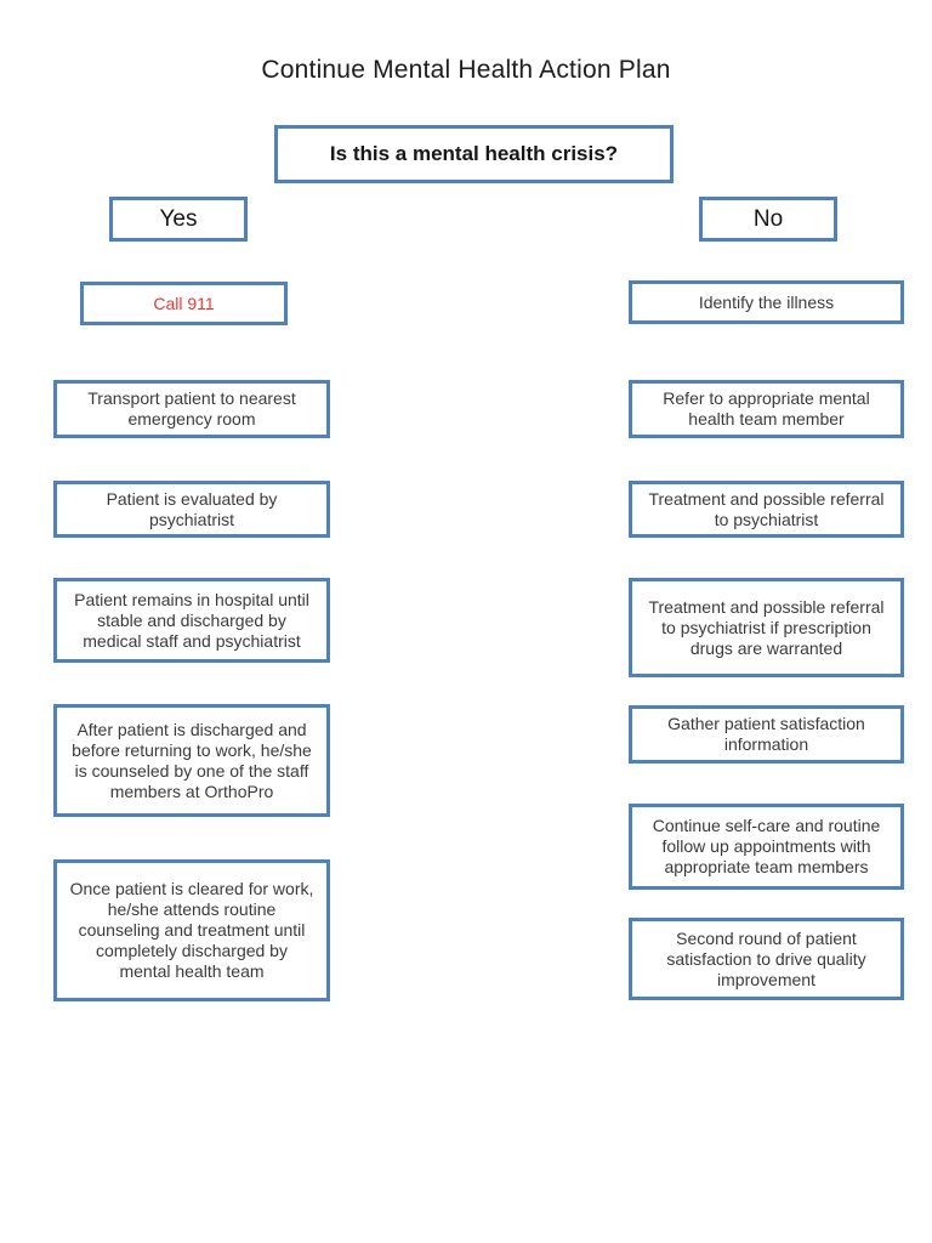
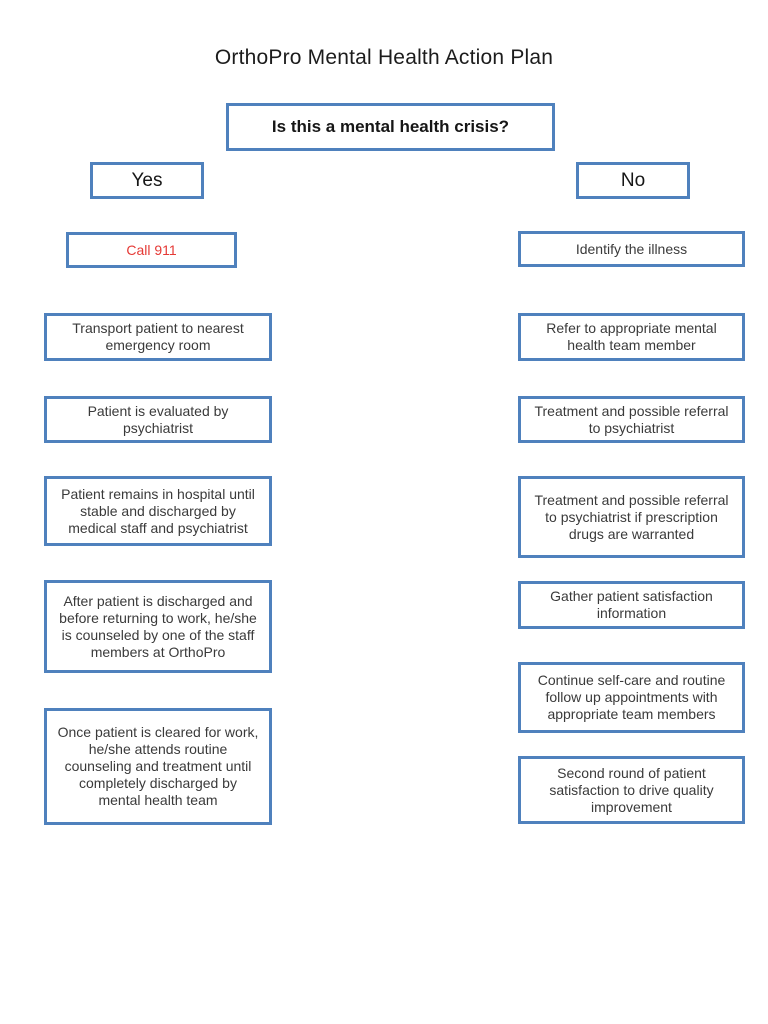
- Continue Mental Health Action Plan
+ OrthoPro Mental Health Action Plan
  Is this a mental health crisis?
  Yes
  No
  Call 911
  Transport patient to nearest emergency room
  Patient is evaluated by psychiatrist
  Patient remains in hospital until stable and discharged by medical staff and psychiatrist
  After patient is discharged and before returning to work, he/she is counseled by one of the staff members at OrthoPro
  Once patient is cleared for work, he/she attends routine counseling and treatment until completely discharged by mental health team
  Identify the illness
  Refer to appropriate mental health team member
  Treatment and possible referral to psychiatrist
  Treatment and possible referral to psychiatrist if prescription drugs are warranted
  Gather patient satisfaction information
  Continue self-care and routine follow up appointments with appropriate team members
  Second round of patient satisfaction to drive quality improvement
